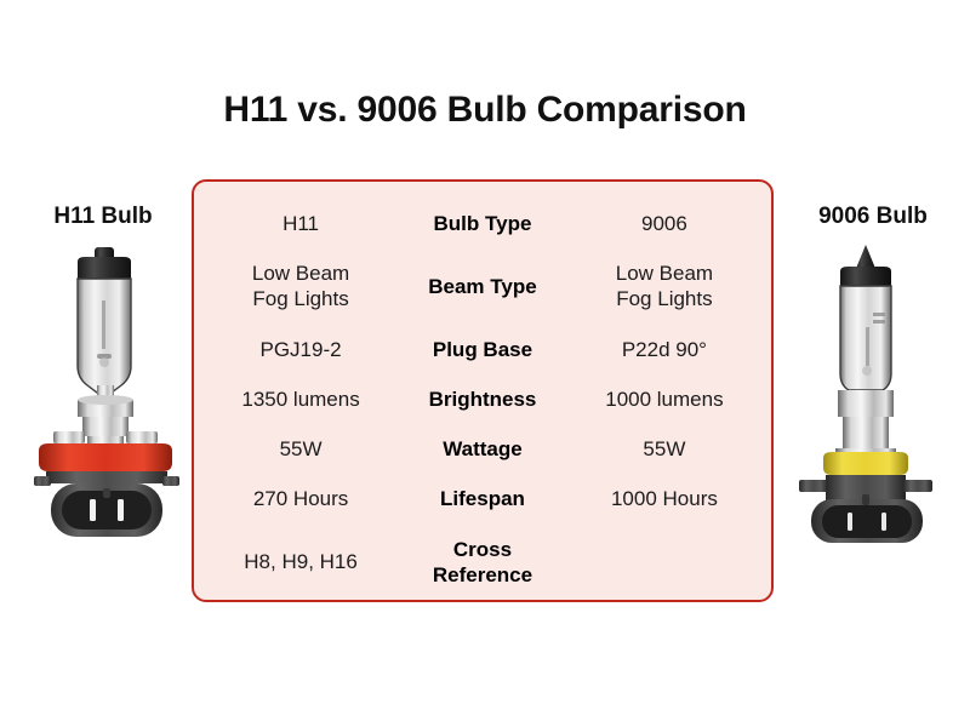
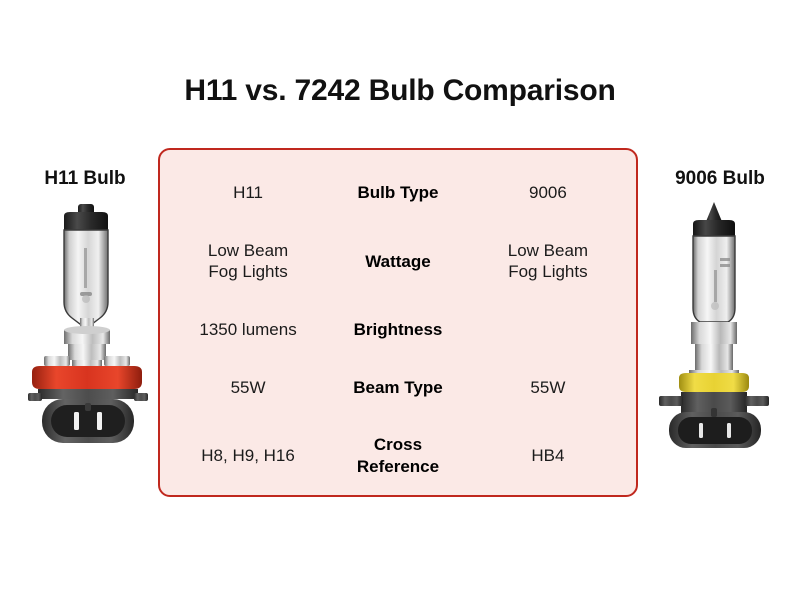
- H11 vs. 9006 Bulb Comparison
+ H11 vs. 7242 Bulb Comparison
  H11 Bulb
  H11
  Bulb Type
  9006
  Low Beam
  Fog Lights
- Beam Type
+ Wattage
  Low Beam
  Fog Lights
- PGJ19-2
- Plug Base
- P22d 90°
  1350 lumens
  Brightness
- 1000 lumens
  55W
- Wattage
+ Beam Type
  55W
- 270 Hours
- Lifespan
- 1000 Hours
  H8, H9, H16
  Cross Reference
+ HB4
  9006 Bulb
